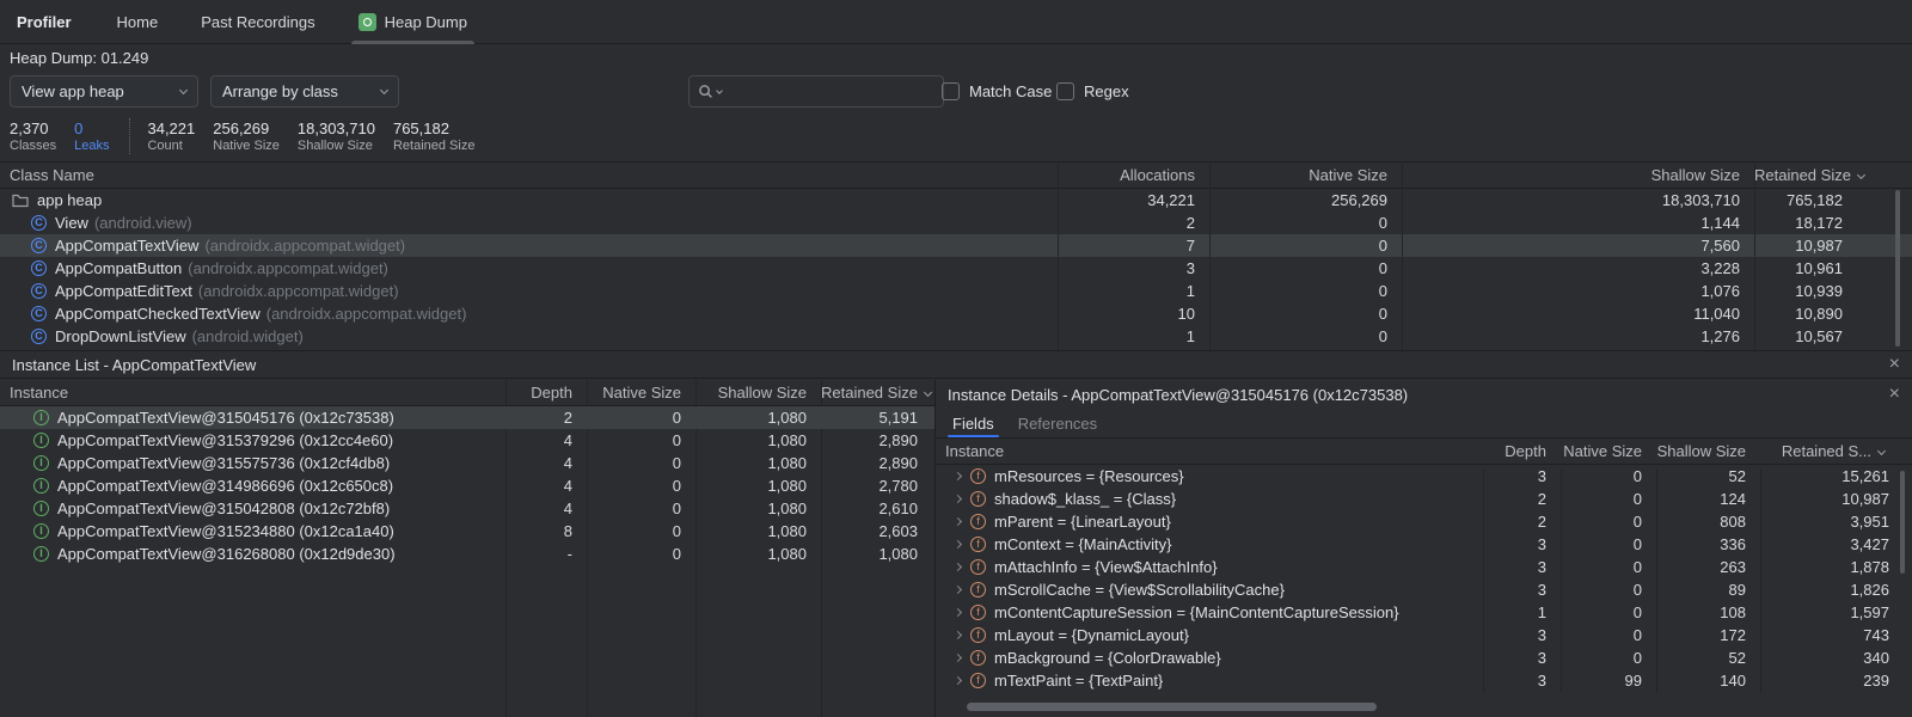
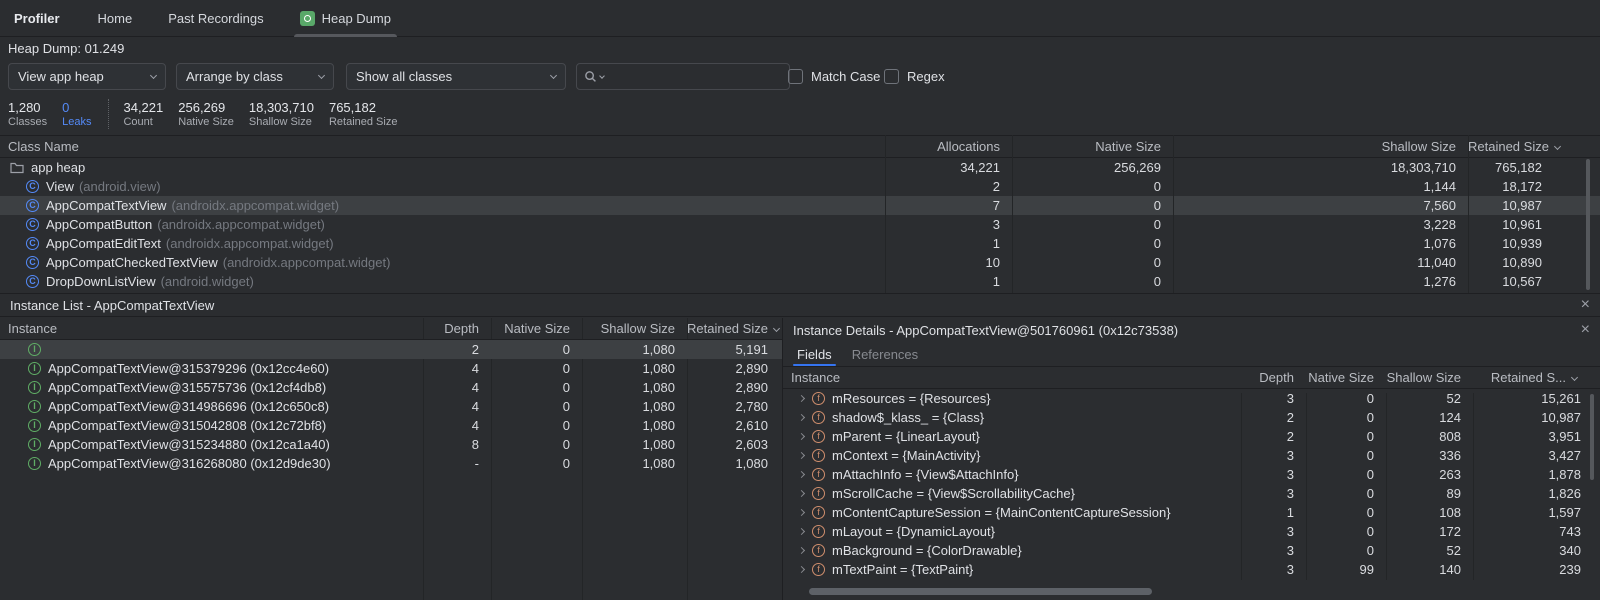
  Profiler
  Home
  Past Recordings
  Heap Dump
  Heap Dump: 01.249
  View app heap
  Arrange by class
+ Show all classes
  Match Case
  Regex
- 2,370
+ 1,280
  Classes
  0
  Leaks
  34,221
  Count
  256,269
  Native Size
  18,303,710
  Shallow Size
  765,182
  Retained Size
  Class Name
  Allocations
  Native Size
  Shallow Size
  Retained Size
  app heap
  34,221
  256,269
  18,303,710
  765,182
  C
  View
  (android.view)
  2
  0
  1,144
  18,172
  C
  AppCompatTextView
  (androidx.appcompat.widget)
  7
  0
  7,560
  10,987
  C
  AppCompatButton
  (androidx.appcompat.widget)
  3
  0
  3,228
  10,961
  C
  AppCompatEditText
  (androidx.appcompat.widget)
  1
  0
  1,076
  10,939
  C
  AppCompatCheckedTextView
  (androidx.appcompat.widget)
  10
  0
  11,040
  10,890
  C
  DropDownListView
  (android.widget)
  1
  0
  1,276
  10,567
  Instance List - AppCompatTextView
  ×
  Instance
  Depth
  Native Size
  Shallow Size
  Retained Size
  I
- AppCompatTextView@315045176 (0x12c73538)
  2
  0
  1,080
  5,191
  I
  AppCompatTextView@315379296 (0x12cc4e60)
  4
  0
  1,080
  2,890
  I
  AppCompatTextView@315575736 (0x12cf4db8)
  4
  0
  1,080
  2,890
  I
  AppCompatTextView@314986696 (0x12c650c8)
  4
  0
  1,080
  2,780
  I
  AppCompatTextView@315042808 (0x12c72bf8)
  4
  0
  1,080
  2,610
  I
  AppCompatTextView@315234880 (0x12ca1a40)
  8
  0
  1,080
  2,603
  I
  AppCompatTextView@316268080 (0x12d9de30)
  -
  0
  1,080
  1,080
- Instance Details - AppCompatTextView@315045176 (0x12c73538)
+ Instance Details - AppCompatTextView@501760961 (0x12c73538)
  ×
  Fields
  References
  Instance
  Depth
  Native Size
  Shallow Size
  Retained S...
  f
  mResources = {Resources}
  3
  0
  52
  15,261
  f
  shadow$_klass_ = {Class}
  2
  0
  124
  10,987
  f
  mParent = {LinearLayout}
  2
  0
  808
  3,951
  f
  mContext = {MainActivity}
  3
  0
  336
  3,427
  f
  mAttachInfo = {View$AttachInfo}
  3
  0
  263
  1,878
  f
  mScrollCache = {View$ScrollabilityCache}
  3
  0
  89
  1,826
  f
  mContentCaptureSession = {MainContentCaptureSession}
  1
  0
  108
  1,597
  f
  mLayout = {DynamicLayout}
  3
  0
  172
  743
  f
  mBackground = {ColorDrawable}
  3
  0
  52
  340
  f
  mTextPaint = {TextPaint}
  3
  99
  140
  239
